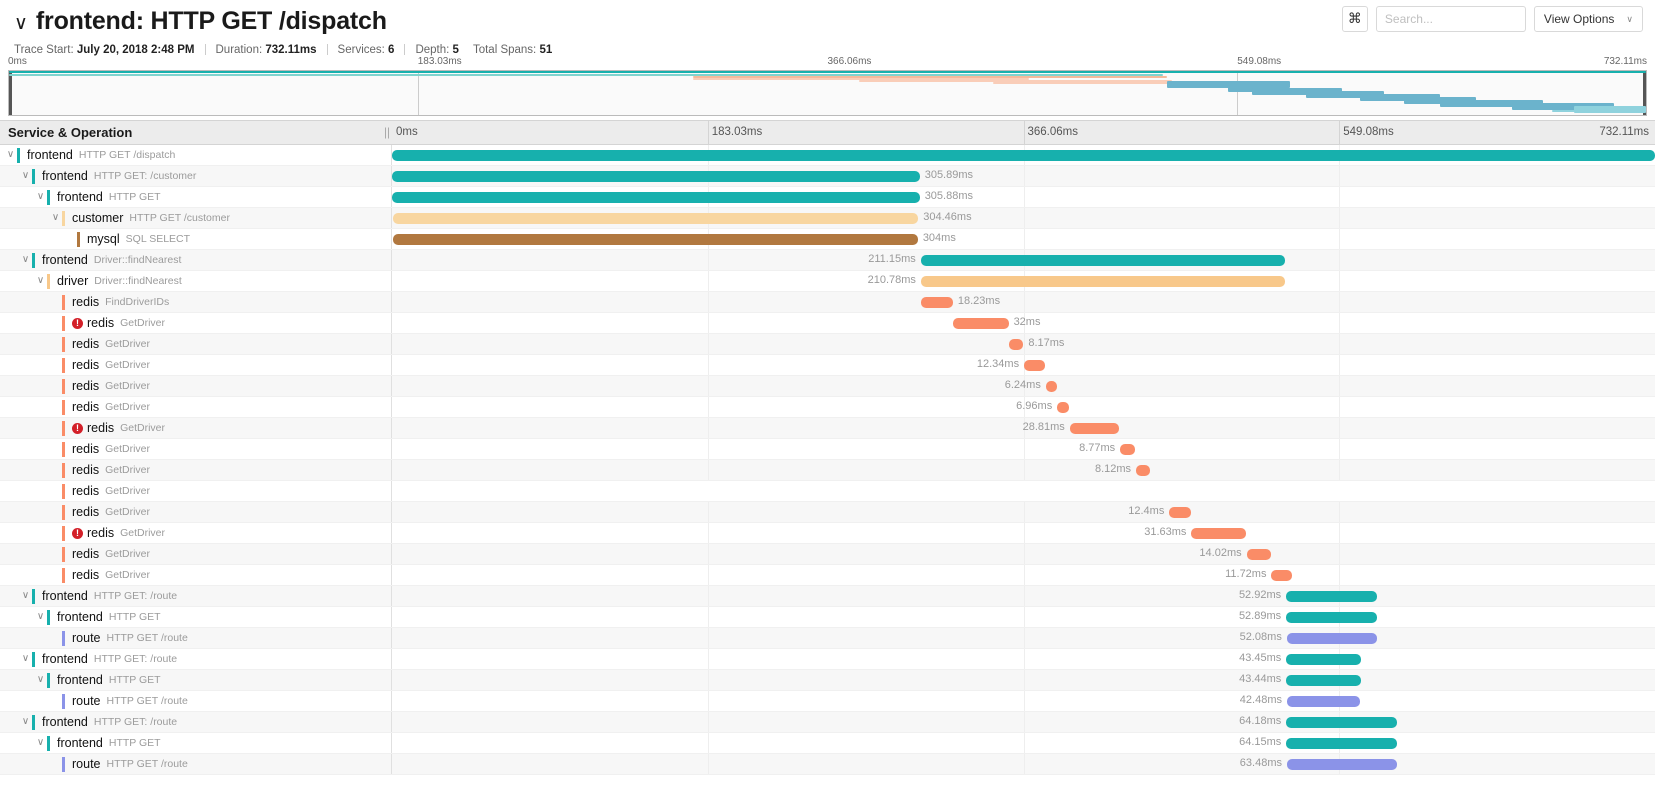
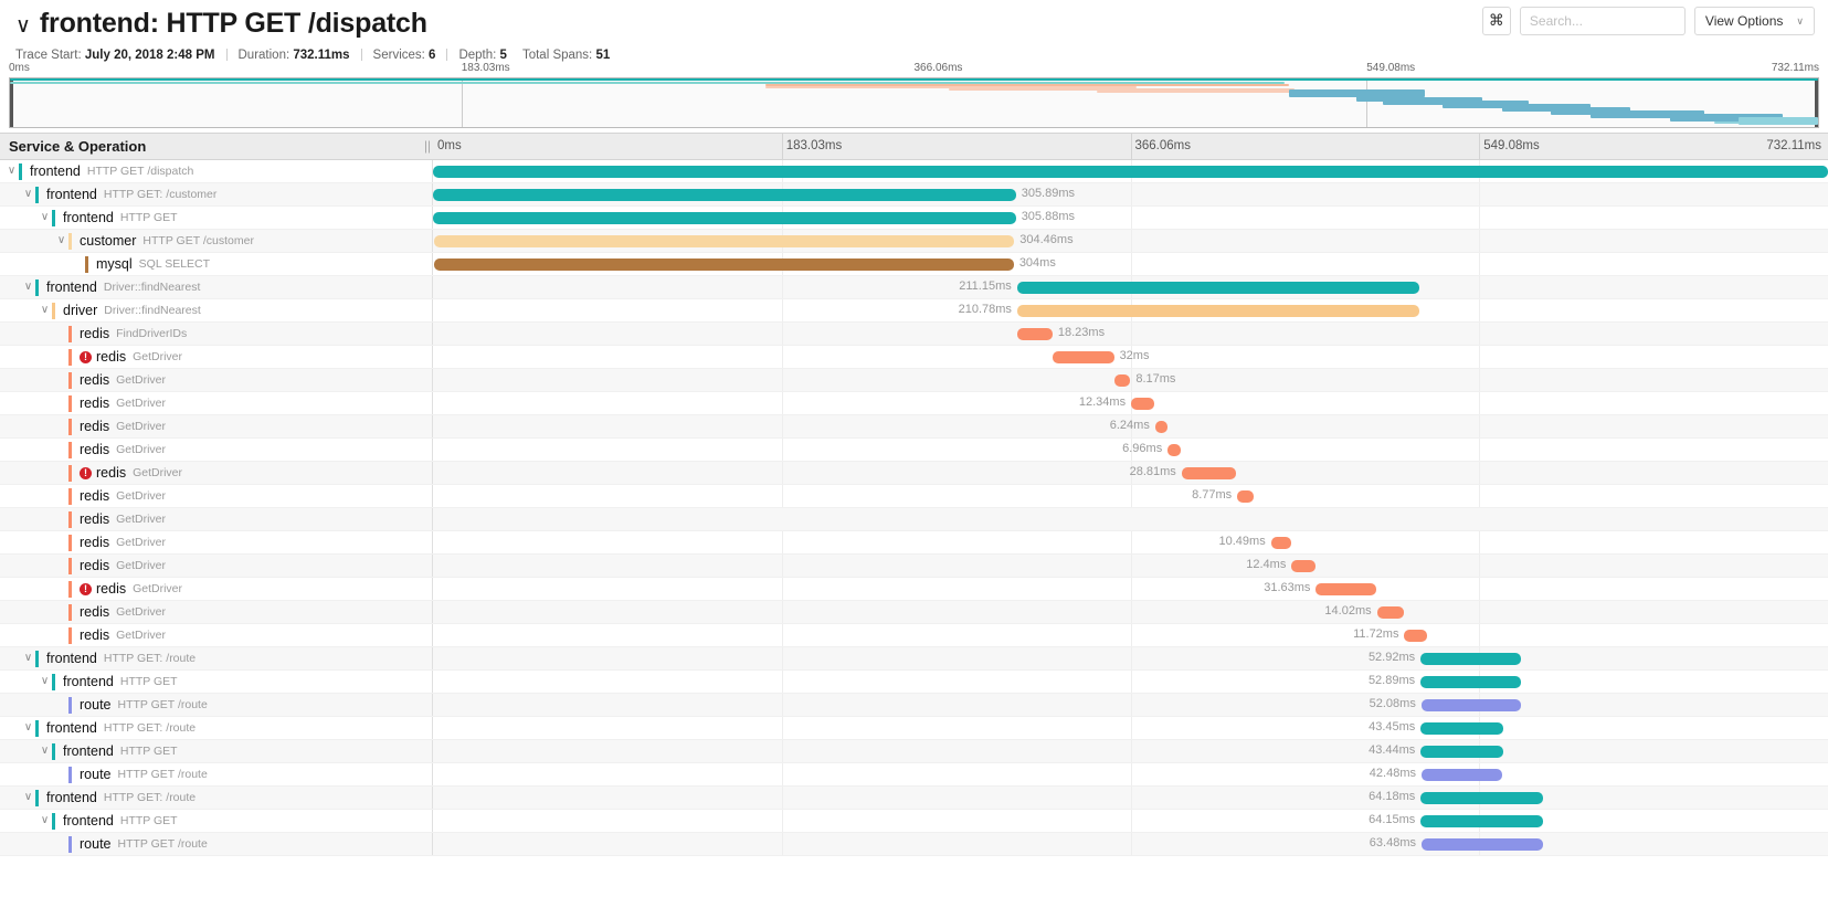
  ∨
  frontend: HTTP GET /dispatch
  Trace Start: July 20, 2018 2:48 PM
  Duration: 732.11ms
  Services: 6
  Depth: 5
  Total Spans: 51
  ⌘
  Search...
  View Options
  ∨
  0ms
  183.03ms
  366.06ms
  549.08ms
  732.11ms
  Service & Operation
  0ms
  183.03ms
  366.06ms
  549.08ms
  732.11ms
  ∨
  frontend
  HTTP GET /dispatch
  ∨
  frontend
  HTTP GET: /customer
  305.89ms
  ∨
  frontend
  HTTP GET
  305.88ms
  ∨
  customer
  HTTP GET /customer
  304.46ms
  mysql
  SQL SELECT
  304ms
  ∨
  frontend
  Driver::findNearest
  211.15ms
  ∨
  driver
  Driver::findNearest
  210.78ms
  redis
  FindDriverIDs
  18.23ms
  redis
  GetDriver
  32ms
  redis
  GetDriver
  8.17ms
  redis
  GetDriver
  12.34ms
  redis
  GetDriver
  6.24ms
  redis
  GetDriver
  6.96ms
  redis
  GetDriver
  28.81ms
  redis
  GetDriver
  8.77ms
  redis
  GetDriver
- 8.12ms
  redis
  GetDriver
+ 10.49ms
  redis
  GetDriver
  12.4ms
  redis
  GetDriver
  31.63ms
  redis
  GetDriver
  14.02ms
  redis
  GetDriver
  11.72ms
  ∨
  frontend
  HTTP GET: /route
  52.92ms
  ∨
  frontend
  HTTP GET
  52.89ms
  route
  HTTP GET /route
  52.08ms
  ∨
  frontend
  HTTP GET: /route
  43.45ms
  ∨
  frontend
  HTTP GET
  43.44ms
  route
  HTTP GET /route
  42.48ms
  ∨
  frontend
  HTTP GET: /route
  64.18ms
  ∨
  frontend
  HTTP GET
  64.15ms
  route
  HTTP GET /route
  63.48ms
